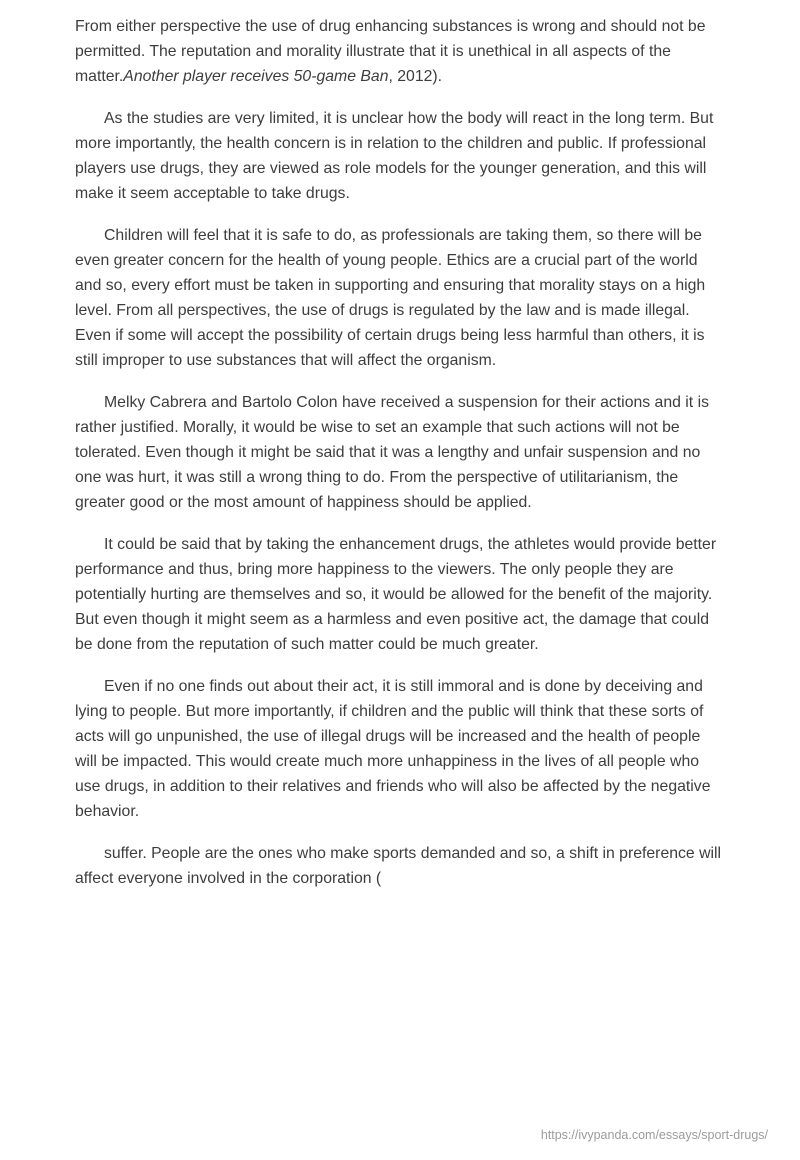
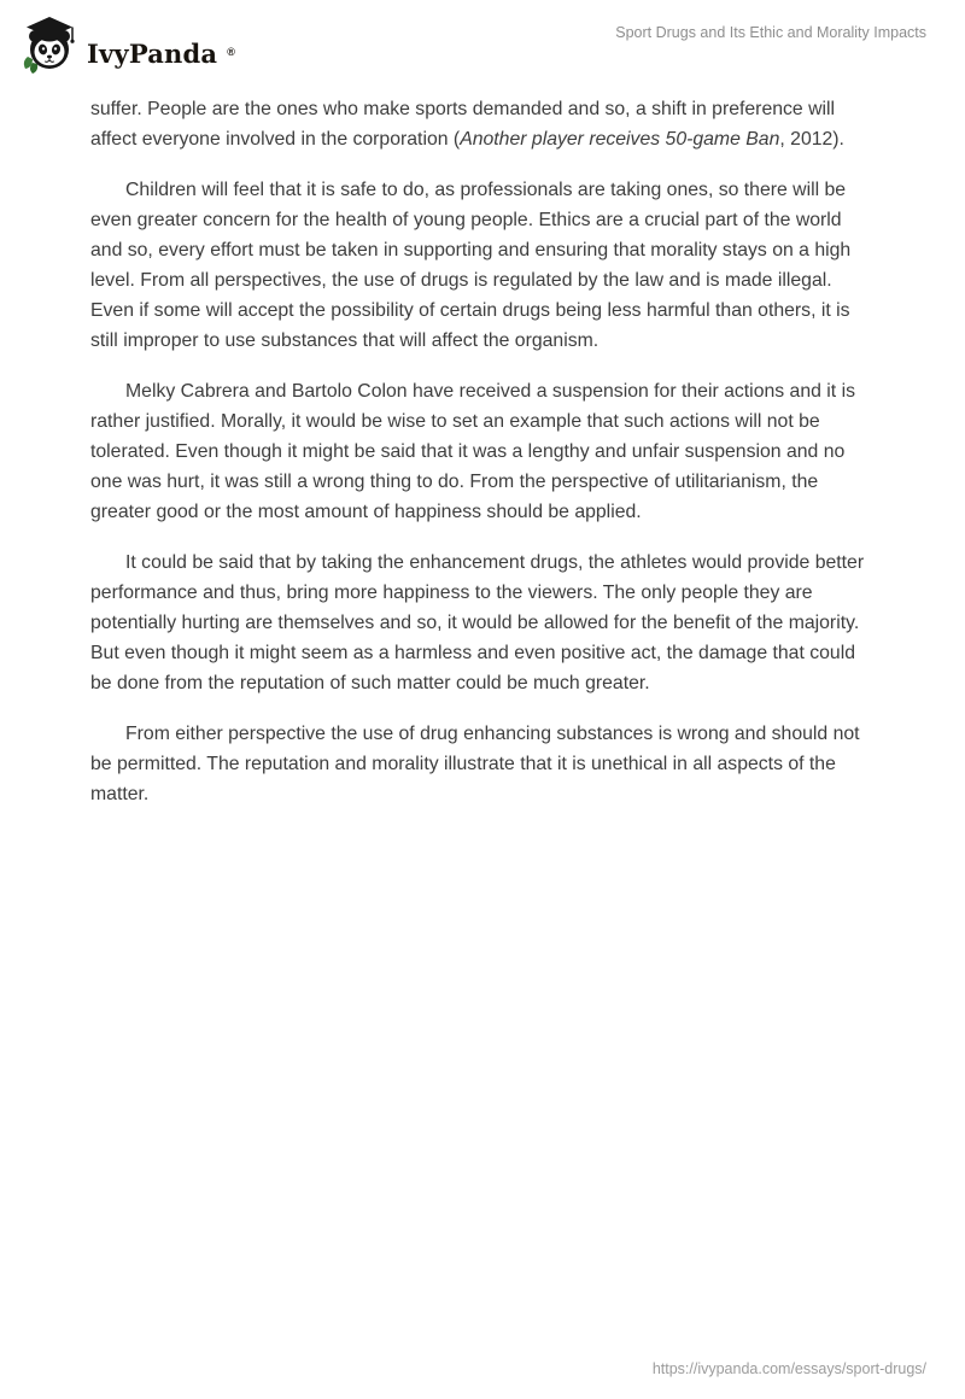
+ IvyPanda
+ ®
+ Sport Drugs and Its Ethic and Morality Impacts
- From either perspective the use of drug enhancing substances is wrong and should not be permitted. The reputation and morality illustrate that it is unethical in all aspects of the matter.Another player receives 50-game Ban, 2012).
+ suffer. People are the ones who make sports demanded and so, a shift in preference will affect everyone involved in the corporation (Another player receives 50-game Ban, 2012).
- As the studies are very limited, it is unclear how the body will react in the long term. But more importantly, the health concern is in relation to the children and public. If professional players use drugs, they are viewed as role models for the younger generation, and this will make it seem acceptable to take drugs.
- Children will feel that it is safe to do, as professionals are taking them, so there will be even greater concern for the health of young people. Ethics are a crucial part of the world and so, every effort must be taken in supporting and ensuring that morality stays on a high level. From all perspectives, the use of drugs is regulated by the law and is made illegal. Even if some will accept the possibility of certain drugs being less harmful than others, it is still improper to use substances that will affect the organism.
+ Children will feel that it is safe to do, as professionals are taking ones, so there will be even greater concern for the health of young people. Ethics are a crucial part of the world and so, every effort must be taken in supporting and ensuring that morality stays on a high level. From all perspectives, the use of drugs is regulated by the law and is made illegal. Even if some will accept the possibility of certain drugs being less harmful than others, it is still improper to use substances that will affect the organism.
  Melky Cabrera and Bartolo Colon have received a suspension for their actions and it is rather justified. Morally, it would be wise to set an example that such actions will not be tolerated. Even though it might be said that it was a lengthy and unfair suspension and no one was hurt, it was still a wrong thing to do. From the perspective of utilitarianism, the greater good or the most amount of happiness should be applied.
  It could be said that by taking the enhancement drugs, the athletes would provide better performance and thus, bring more happiness to the viewers. The only people they are potentially hurting are themselves and so, it would be allowed for the benefit of the majority. But even though it might seem as a harmless and even positive act, the damage that could be done from the reputation of such matter could be much greater.
- Even if no one finds out about their act, it is still immoral and is done by deceiving and lying to people. But more importantly, if children and the public will think that these sorts of acts will go unpunished, the use of illegal drugs will be increased and the health of people will be impacted. This would create much more unhappiness in the lives of all people who use drugs, in addition to their relatives and friends who will also be affected by the negative behavior.
- suffer. People are the ones who make sports demanded and so, a shift in preference will affect everyone involved in the corporation (
+ From either perspective the use of drug enhancing substances is wrong and should not be permitted. The reputation and morality illustrate that it is unethical in all aspects of the matter.
  https://ivypanda.com/essays/sport-drugs/
